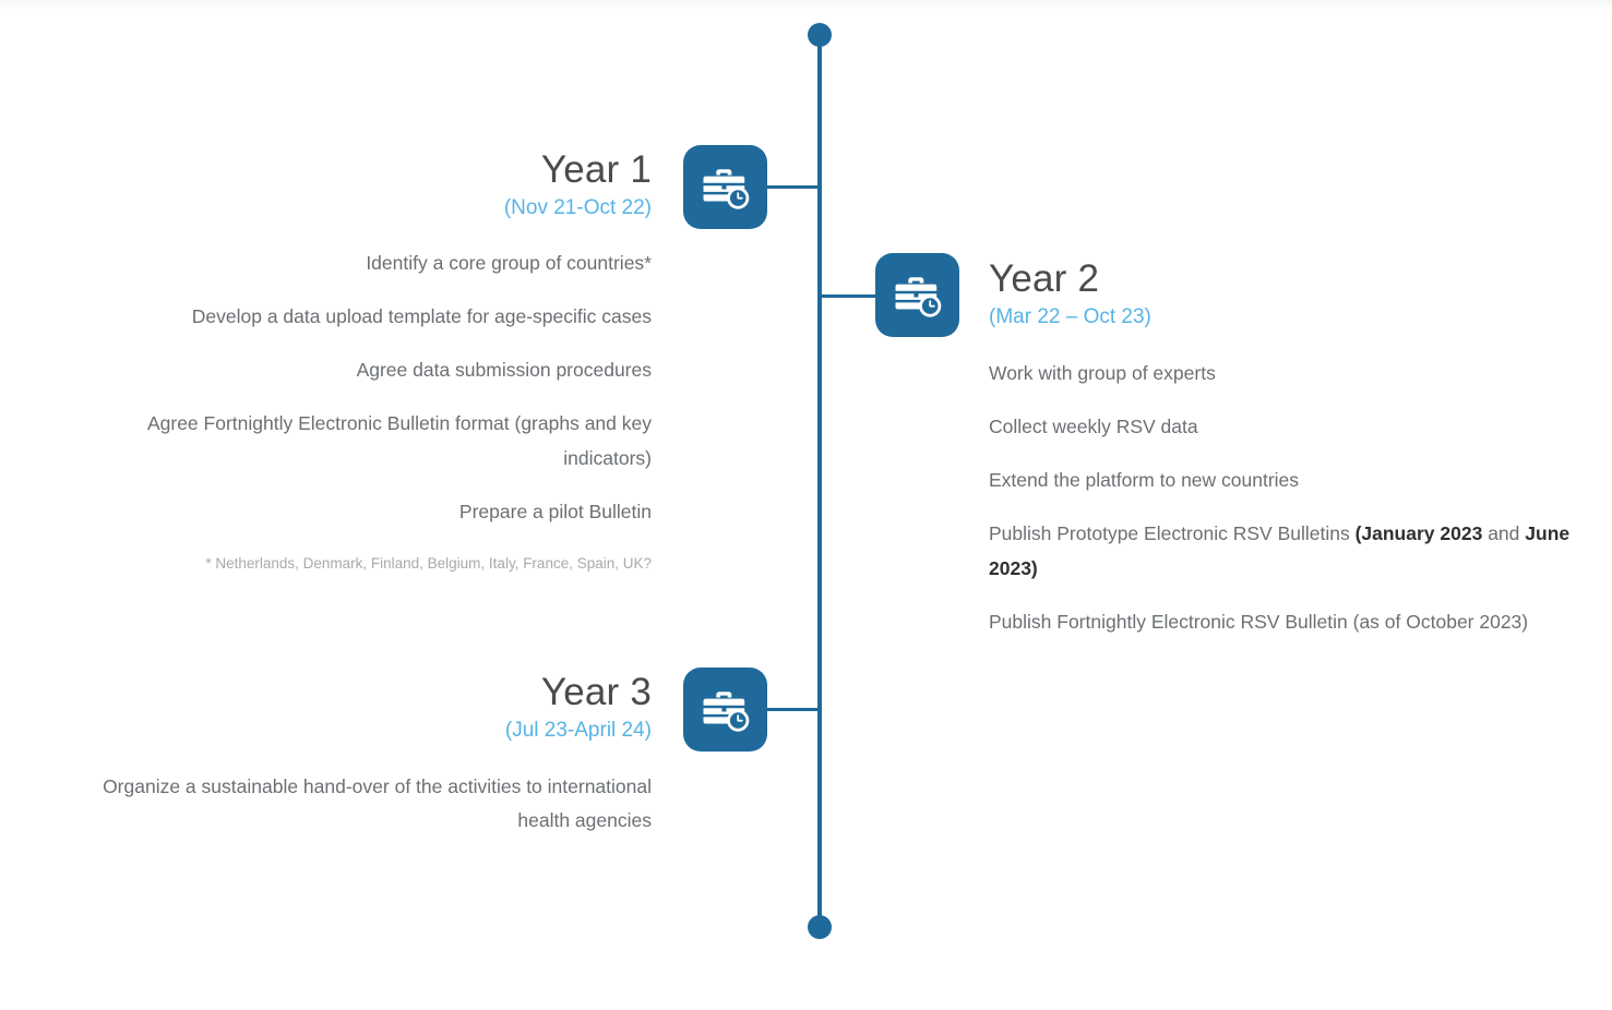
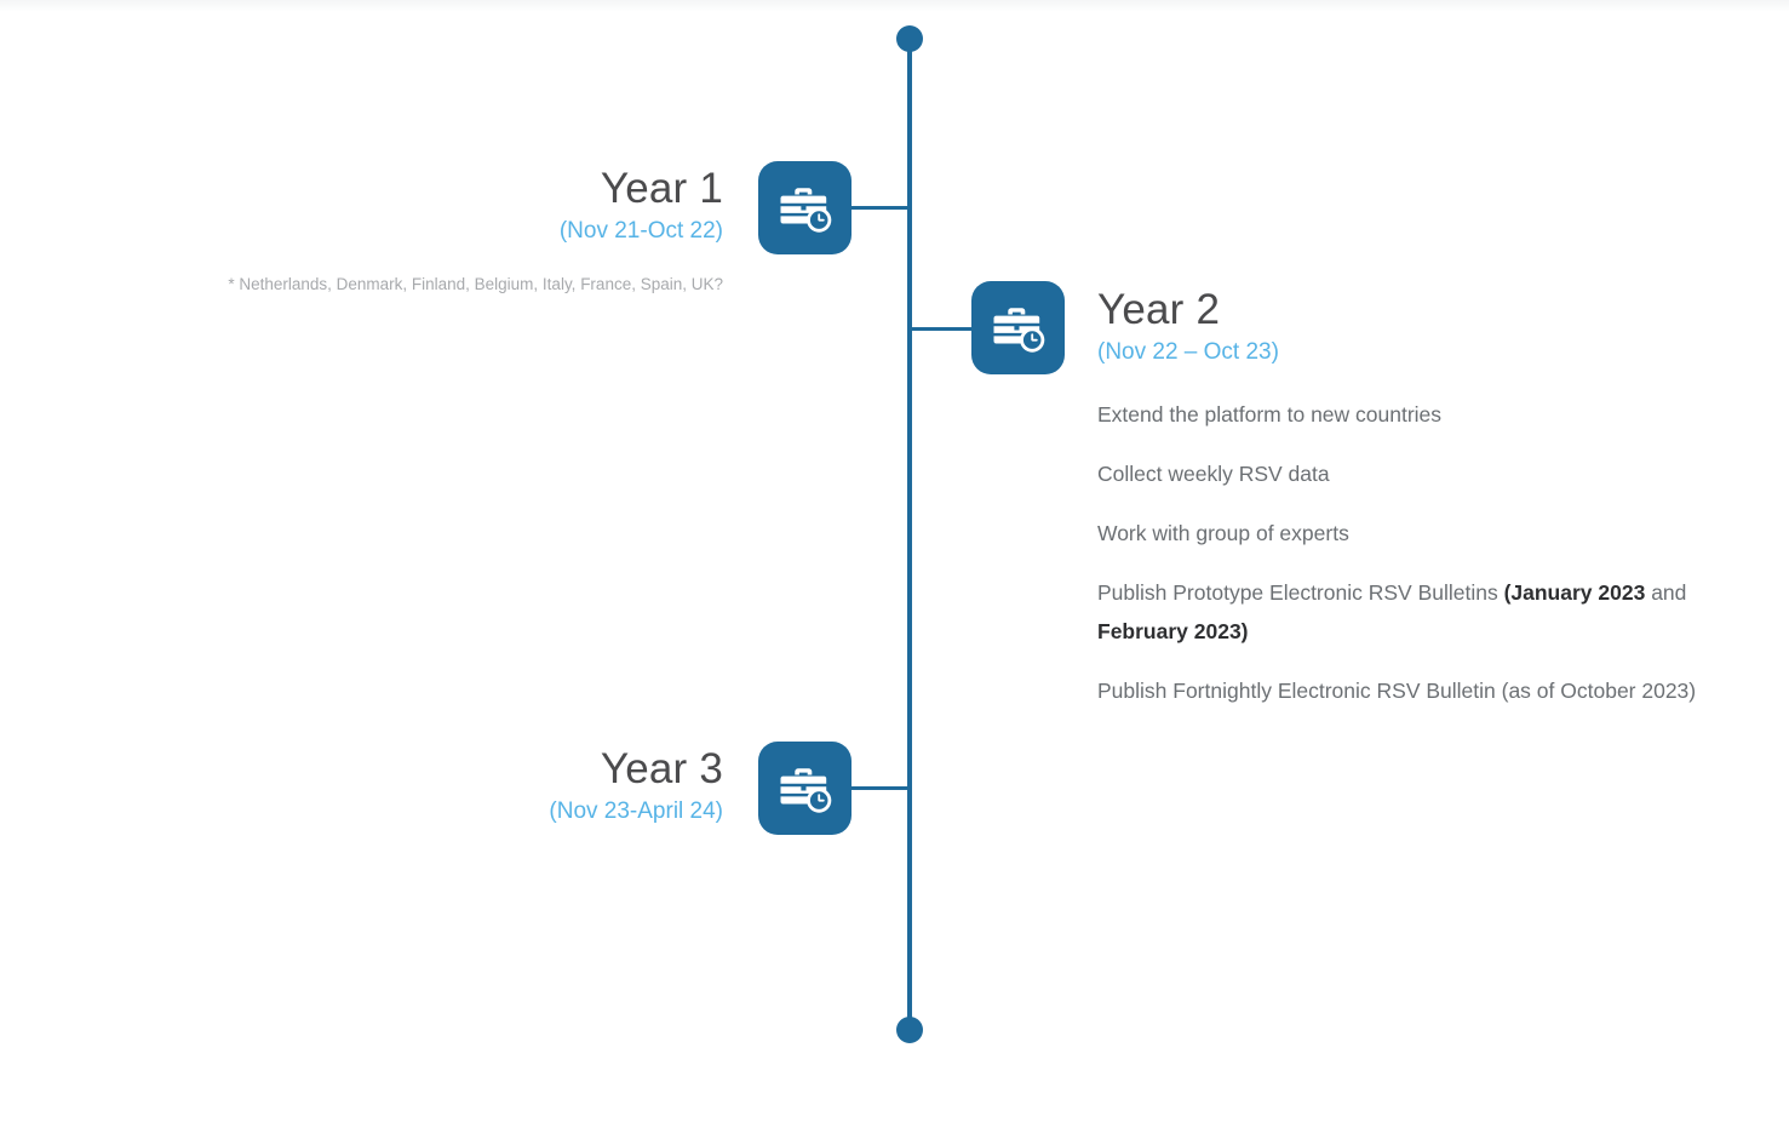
  Year 1
  (Nov 21-Oct 22)
- Identify a core group of countries*
- Develop a data upload template for age-specific cases
- Agree data submission procedures
- Agree Fortnightly Electronic Bulletin format (graphs and key indicators)
- Prepare a pilot Bulletin
  * Netherlands, Denmark, Finland, Belgium, Italy, France, Spain, UK?
  Year 2
- (Mar 22 – Oct 23)
+ (Nov 22 – Oct 23)
- Work with group of experts
+ Extend the platform to new countries
  Collect weekly RSV data
- Extend the platform to new countries
+ Work with group of experts
- Publish Prototype Electronic RSV Bulletins (January 2023 and June 2023)
+ Publish Prototype Electronic RSV Bulletins (January 2023 and February 2023)
  Publish Fortnightly Electronic RSV Bulletin (as of October 2023)
  Year 3
- (Jul 23-April 24)
+ (Nov 23-April 24)
- Organize a sustainable hand-over of the activities to international health agencies
